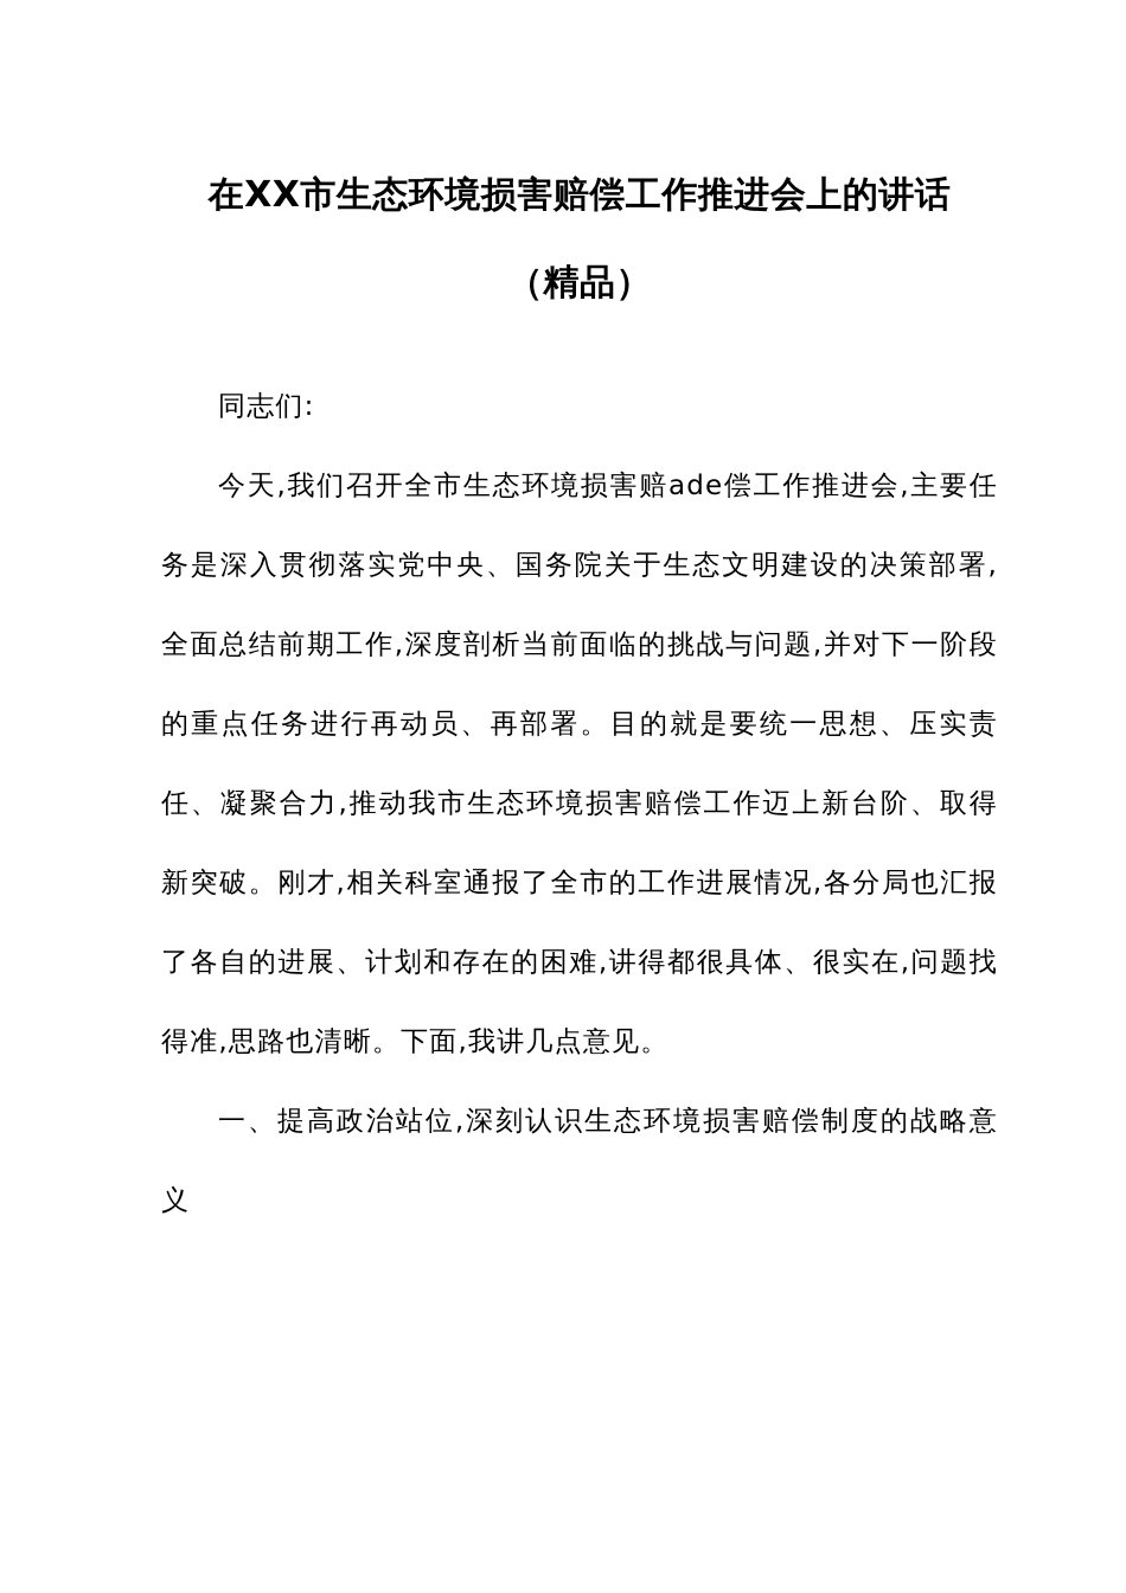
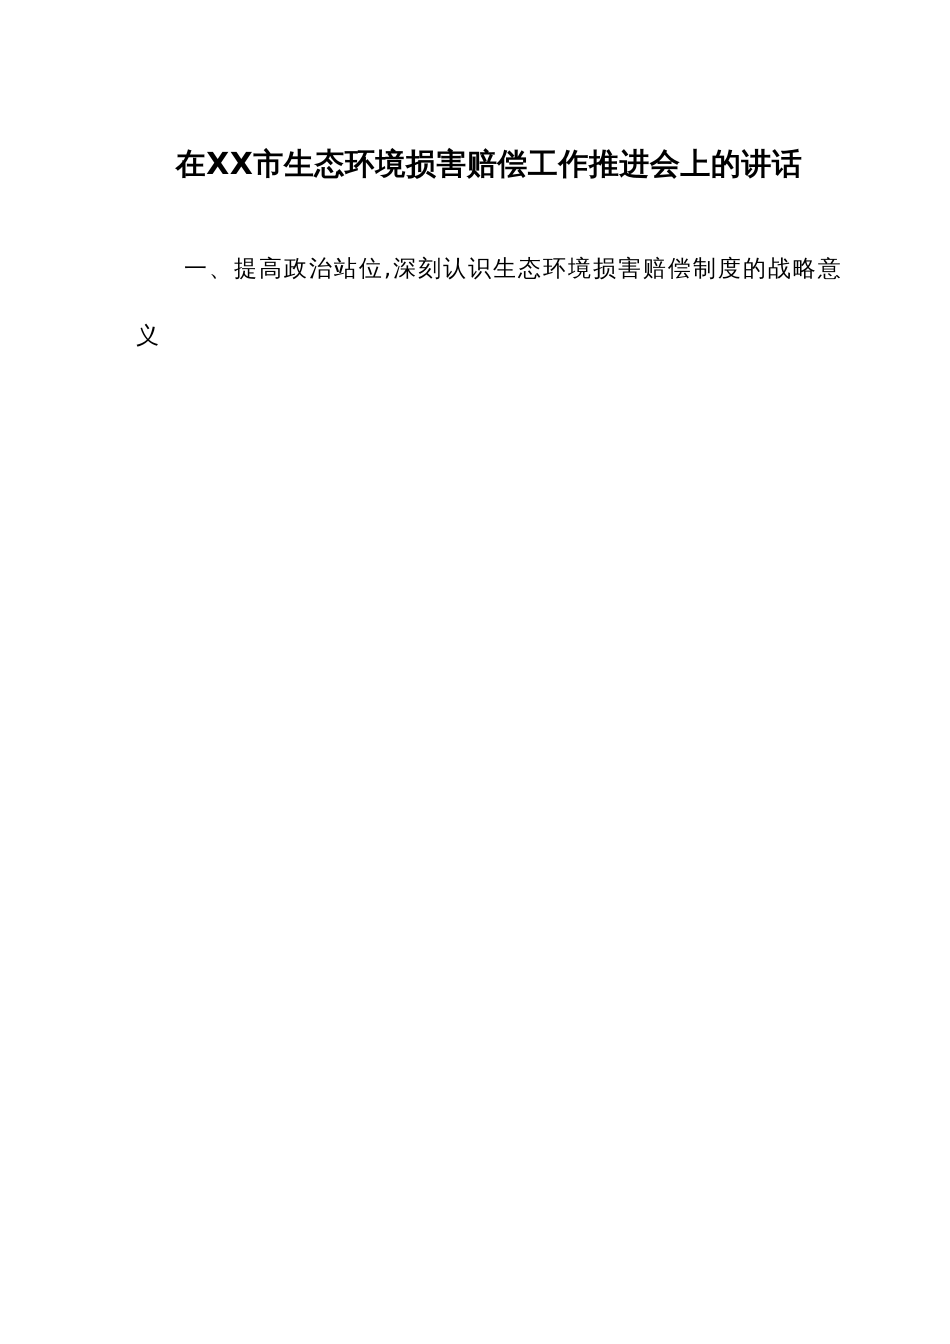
  在XX市生态环境损害赔偿工作推进会上的讲话
- （精品）
- 同志们:
- 今天,我们召开全市生态环境损害赔ade偿工作推进会,主要任务是深入贯彻落实党中央、国务院关于生态文明建设的决策部署,全面总结前期工作,深度剖析当前面临的挑战与问题,并对下一阶段的重点任务进行再动员、再部署。目的就是要统一思想、压实责任、凝聚合力,推动我市生态环境损害赔偿工作迈上新台阶、取得新突破。刚才,相关科室通报了全市的工作进展情况,各分局也汇报了各自的进展、计划和存在的困难,讲得都很具体、很实在,问题找得准,思路也清晰。下面,我讲几点意见。
  一、提高政治站位,深刻认识生态环境损害赔偿制度的战略意义
